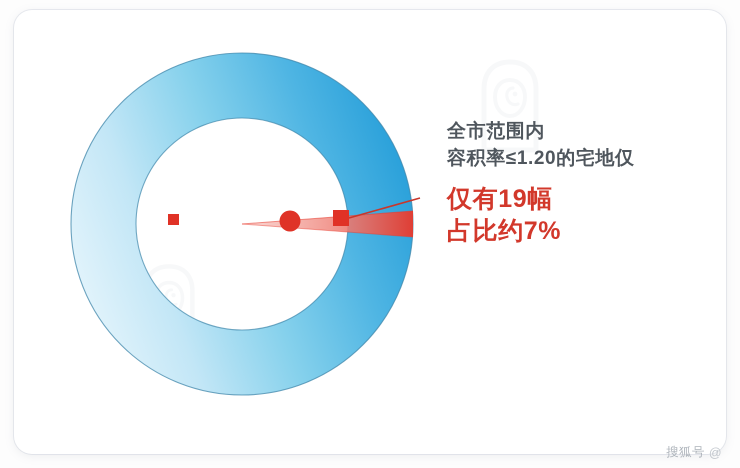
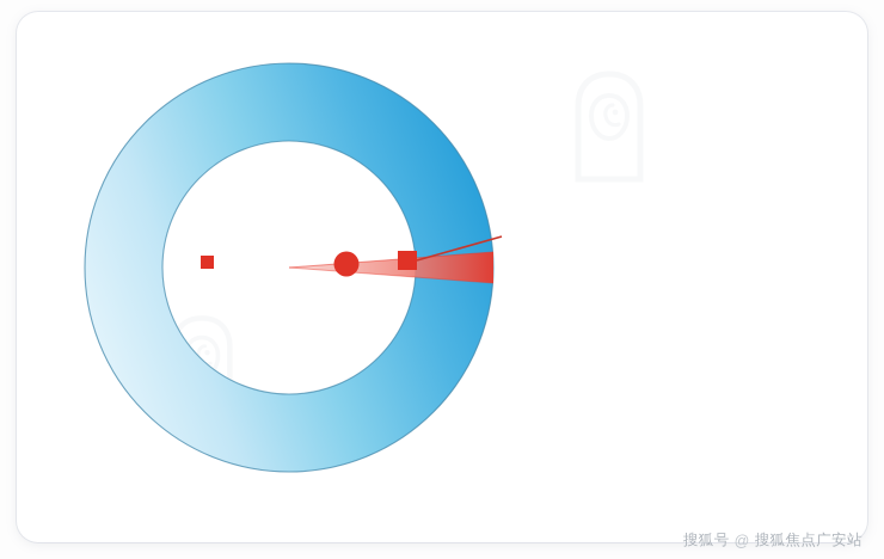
- 全市范围内
- 容积率≤1.20的宅地仅
- 仅有19幅
- 占比约7%
  搜狐号
  @
+ 搜狐焦点广安站
